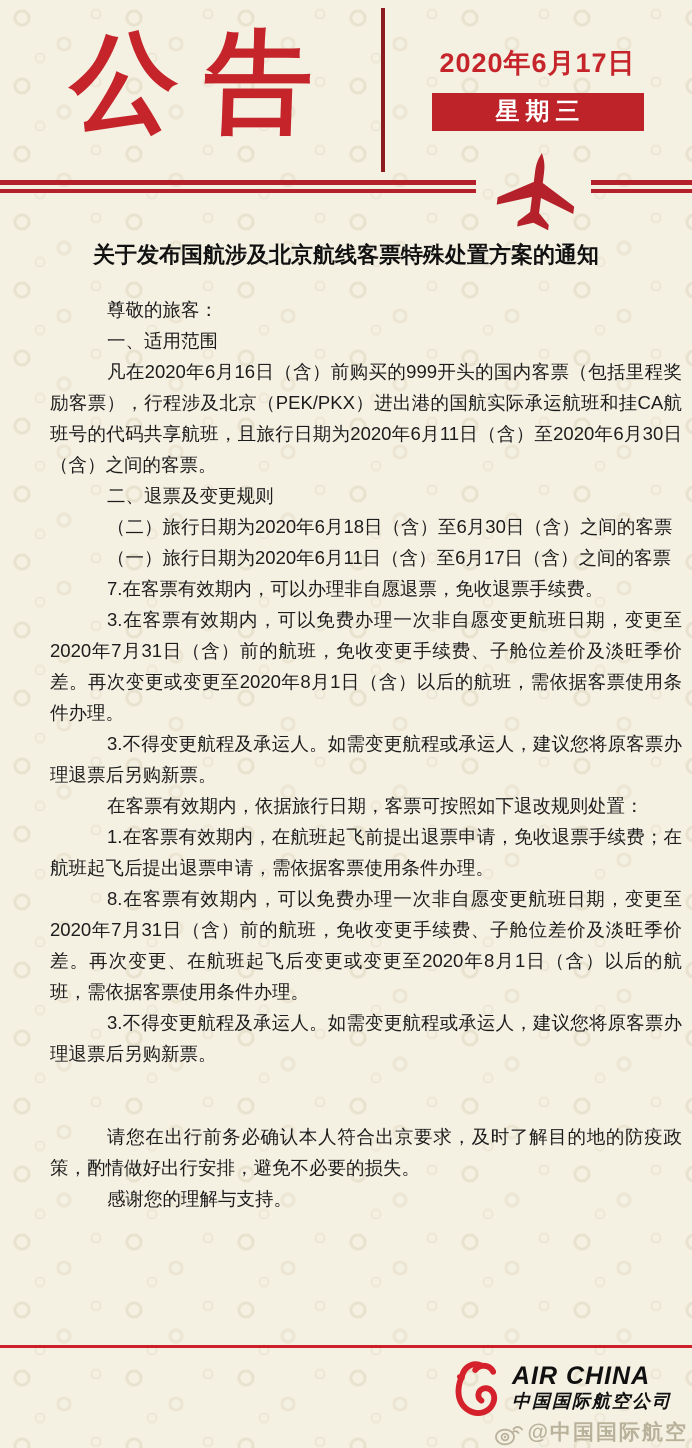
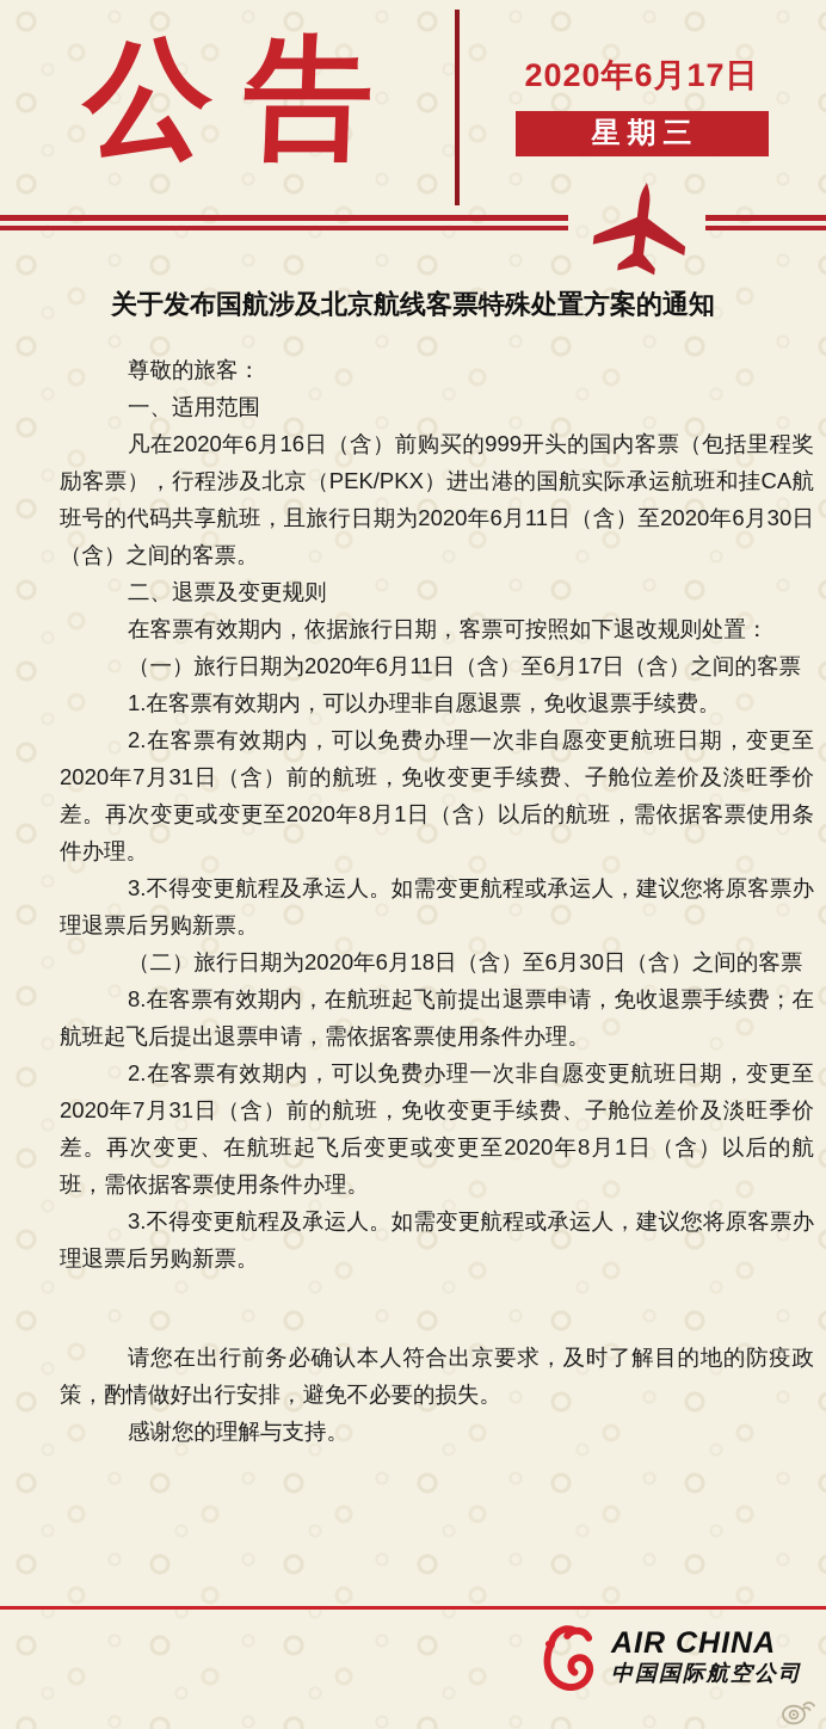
  2020年6月17日
  星期三
  关于发布国航涉及北京航线客票特殊处置方案的通知
  尊敬的旅客：
  一、适用范围
  凡在2020年6月16日（含）前购买的999开头的国内客票（包括里程奖励客票），行程涉及北京（PEK/PKX）进出港的国航实际承运航班和挂CA航班号的代码共享航班，且旅行日期为2020年6月11日（含）至2020年6月30日（含）之间的客票。
  二、退票及变更规则
- （二）旅行日期为2020年6月18日（含）至6月30日（含）之间的客票
+ 在客票有效期内，依据旅行日期，客票可按照如下退改规则处置：
  （一）旅行日期为2020年6月11日（含）至6月17日（含）之间的客票
- 7.在客票有效期内，可以办理非自愿退票，免收退票手续费。
+ 1.在客票有效期内，可以办理非自愿退票，免收退票手续费。
- 3.在客票有效期内，可以免费办理一次非自愿变更航班日期，变更至2020年7月31日（含）前的航班，免收变更手续费、子舱位差价及淡旺季价差。再次变更或变更至2020年8月1日（含）以后的航班，需依据客票使用条件办理。
+ 2.在客票有效期内，可以免费办理一次非自愿变更航班日期，变更至2020年7月31日（含）前的航班，免收变更手续费、子舱位差价及淡旺季价差。再次变更或变更至2020年8月1日（含）以后的航班，需依据客票使用条件办理。
  3.不得变更航程及承运人。如需变更航程或承运人，建议您将原客票办理退票后另购新票。
- 在客票有效期内，依据旅行日期，客票可按照如下退改规则处置：
+ （二）旅行日期为2020年6月18日（含）至6月30日（含）之间的客票
- 1.在客票有效期内，在航班起飞前提出退票申请，免收退票手续费；在航班起飞后提出退票申请，需依据客票使用条件办理。
+ 8.在客票有效期内，在航班起飞前提出退票申请，免收退票手续费；在航班起飞后提出退票申请，需依据客票使用条件办理。
- 8.在客票有效期内，可以免费办理一次非自愿变更航班日期，变更至2020年7月31日（含）前的航班，免收变更手续费、子舱位差价及淡旺季价差。再次变更、在航班起飞后变更或变更至2020年8月1日（含）以后的航班，需依据客票使用条件办理。
+ 2.在客票有效期内，可以免费办理一次非自愿变更航班日期，变更至2020年7月31日（含）前的航班，免收变更手续费、子舱位差价及淡旺季价差。再次变更、在航班起飞后变更或变更至2020年8月1日（含）以后的航班，需依据客票使用条件办理。
  3.不得变更航程及承运人。如需变更航程或承运人，建议您将原客票办理退票后另购新票。
  请您在出行前务必确认本人符合出京要求，及时了解目的地的防疫政策，酌情做好出行安排，避免不必要的损失。
  感谢您的理解与支持。
  AIR CHINA
  中国国际航空公司
- @中国国际航空
